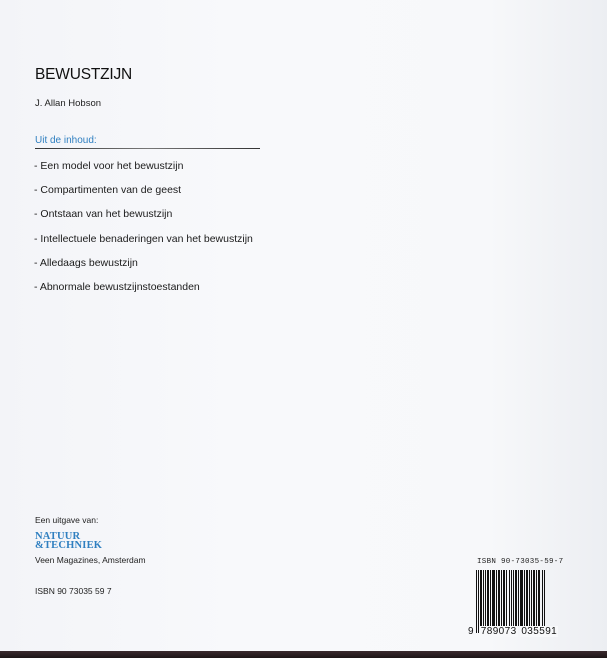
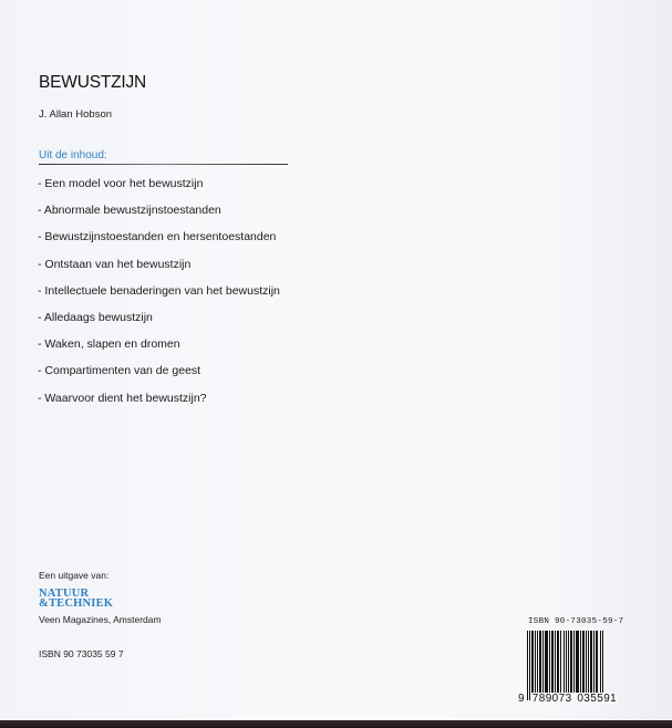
  BEWUSTZIJN
  J. Allan Hobson
  Uit de inhoud:
  - Een model voor het bewustzijn
- - Compartimenten van de geest
+ - Abnormale bewustzijnstoestanden
+ - Bewustzijnstoestanden en hersentoestanden
  - Ontstaan van het bewustzijn
  - Intellectuele benaderingen van het bewustzijn
  - Alledaags bewustzijn
+ - Waken, slapen en dromen
- - Abnormale bewustzijnstoestanden
+ - Compartimenten van de geest
+ - Waarvoor dient het bewustzijn?
  Een uitgave van:
  NATUUR
  &TECHNIEK
  Veen Magazines, Amsterdam
  ISBN 90 73035 59 7
  ISBN 90-73035-59-7
  9 789073 035591
